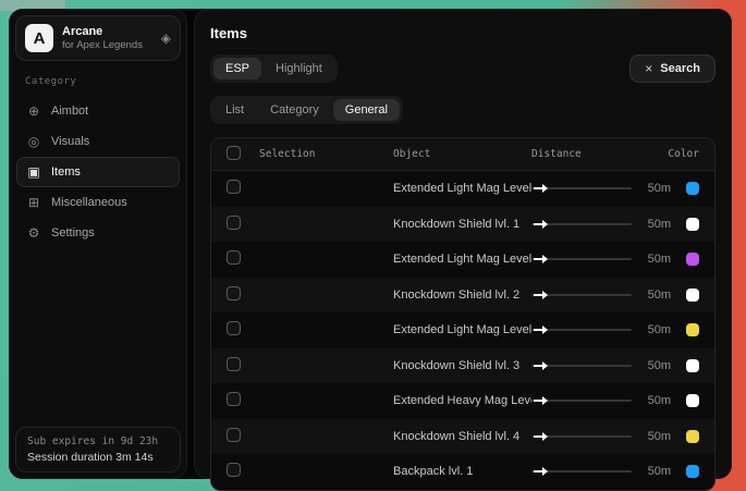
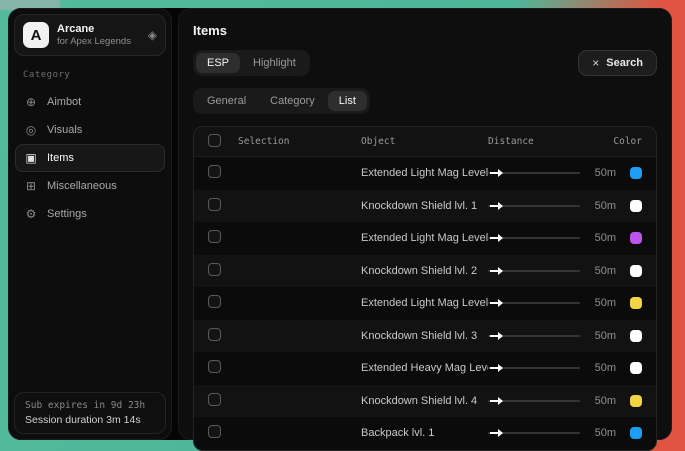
  A
  Arcane
  for Apex Legends
  ◈
  Category
  ⊕
  Aimbot
  ◎
  Visuals
  ▣
  Items
  ⊞
  Miscellaneous
  ⚙
  Settings
  Sub expires in 9d 23h
  Session duration 3m 14s
  Items
  ESP
  Highlight
  ×
  Search
- List
+ General
  Category
- General
+ List
  Selection
  Object
  Distance
  Color
  Extended Light Mag Level
  50m
  Knockdown Shield lvl. 1
  50m
  Extended Light Mag Level
  50m
  Knockdown Shield lvl. 2
  50m
  Extended Light Mag Level
  50m
  Knockdown Shield lvl. 3
  50m
  Extended Heavy Mag Lev
  50m
  Knockdown Shield lvl. 4
  50m
  Backpack lvl. 1
  50m
